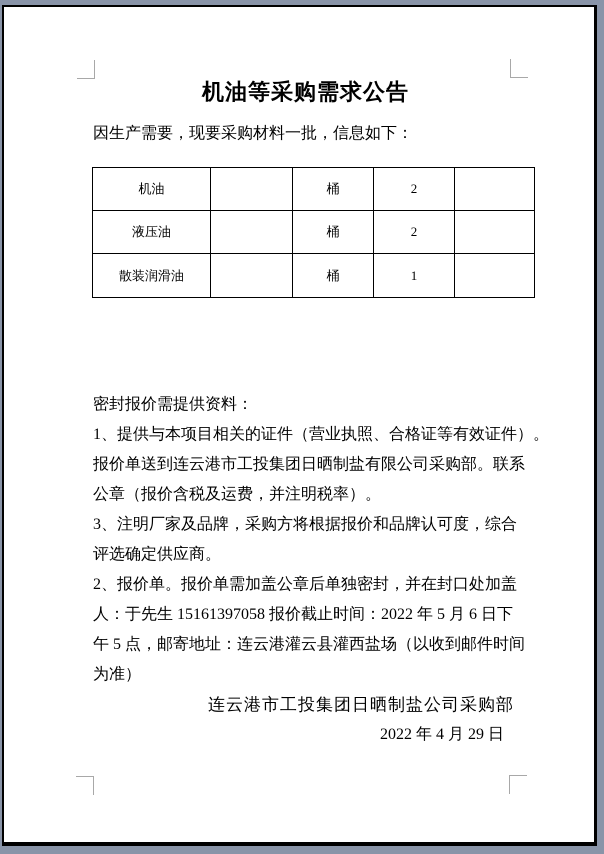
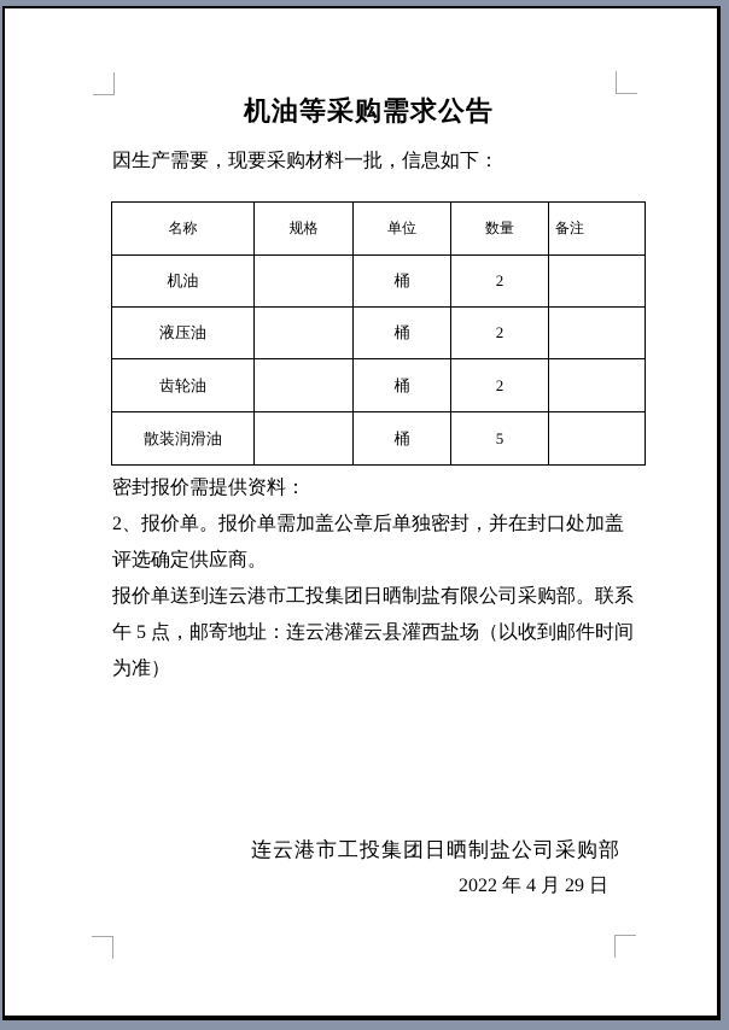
  机油等采购需求公告
  因生产需要，现要采购材料一批，信息如下：
+ 名称	规格	单位	数量	备注
  机油		桶	2
  液压油		桶	2
+ 齿轮油		桶	2
- 散装润滑油		桶	1
+ 散装润滑油		桶	5
  密封报价需提供资料：
- 1、提供与本项目相关的证件（营业执照、合格证等有效证件）。
- 报价单送到连云港市工投集团日晒制盐有限公司采购部。联系
+ 2、报价单。报价单需加盖公章后单独密封，并在封口处加盖
- 公章（报价含税及运费，并注明税率）。
- 3、注明厂家及品牌，采购方将根据报价和品牌认可度，综合
  评选确定供应商。
- 2、报价单。报价单需加盖公章后单独密封，并在封口处加盖
+ 报价单送到连云港市工投集团日晒制盐有限公司采购部。联系
- 人：于先生 15161397058 报价截止时间：2022 年 5 月 6 日下
  午 5 点，邮寄地址：连云港灌云县灌西盐场（以收到邮件时间
  为准）
  连云港市工投集团日晒制盐公司采购部
  2022 年 4 月 29 日
